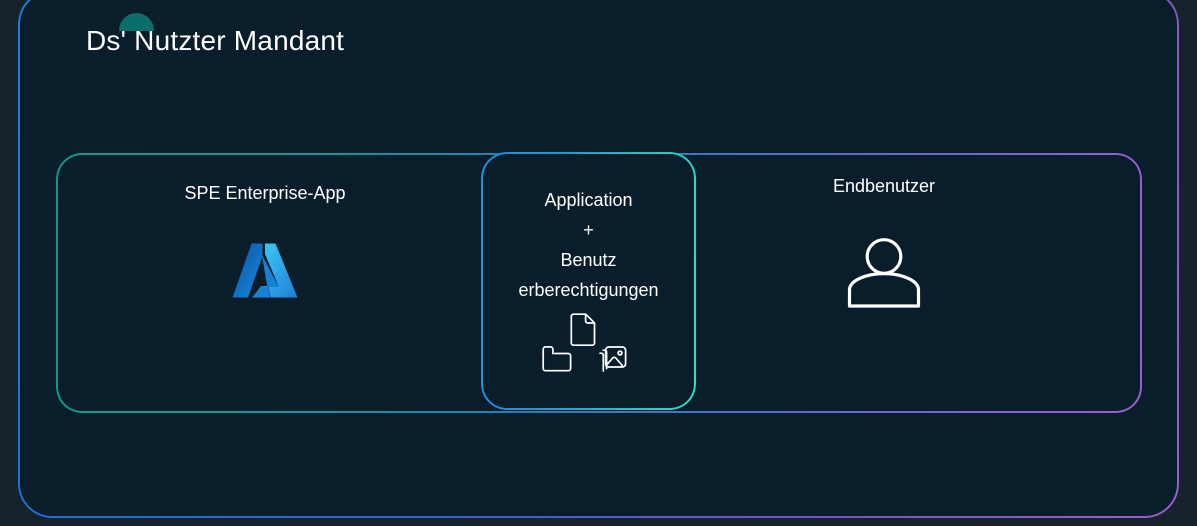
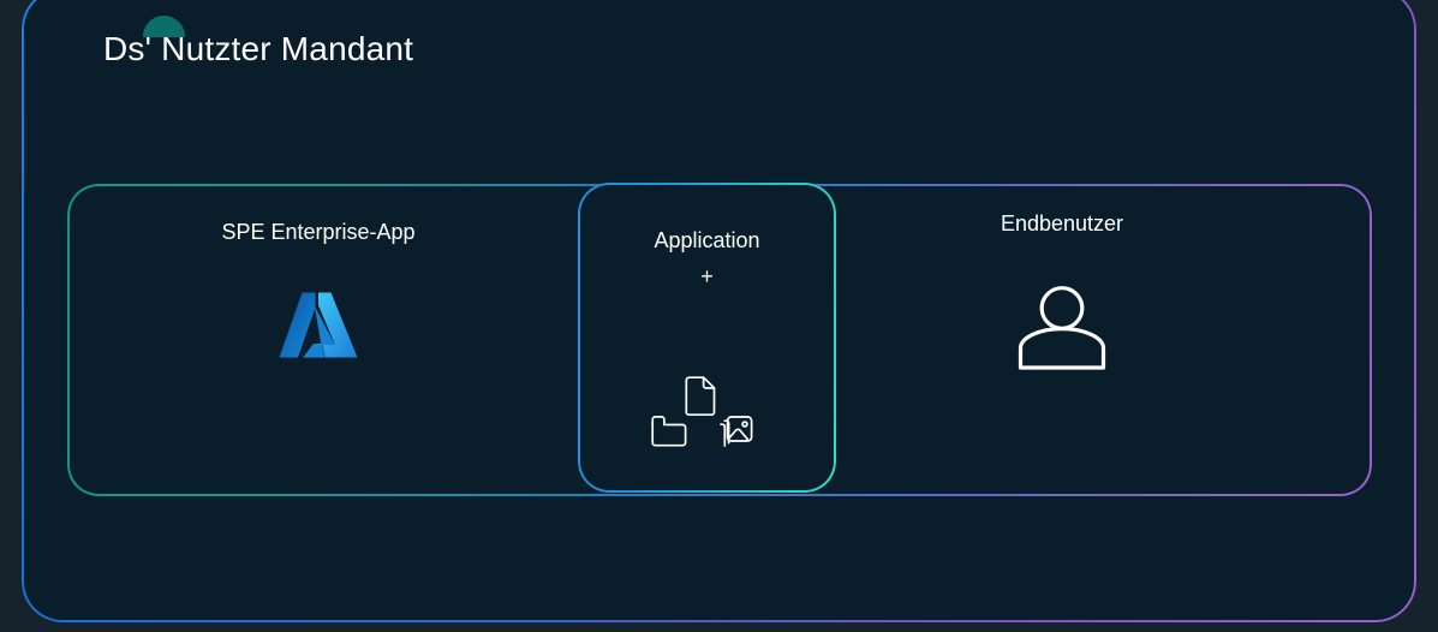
  Ds' Nutzter Mandant
  SPE Enterprise-App
  Application
  +
- Benutz
- erberechtigungen
  Endbenutzer
